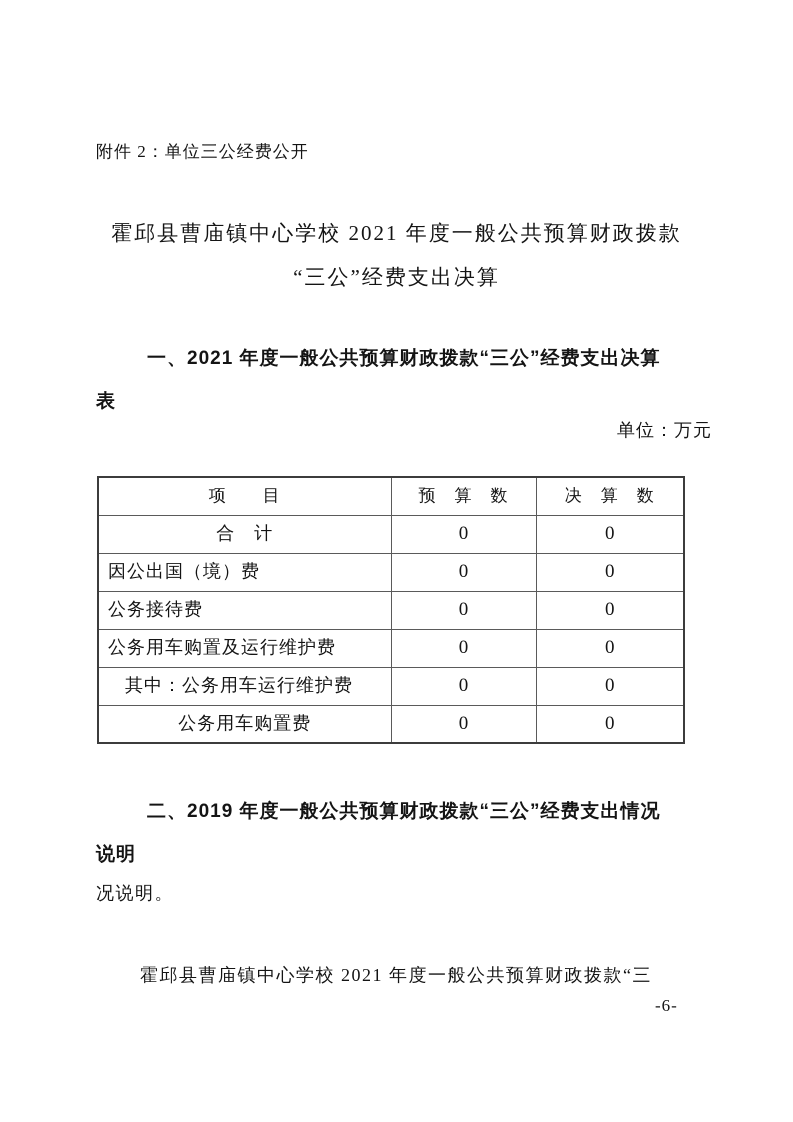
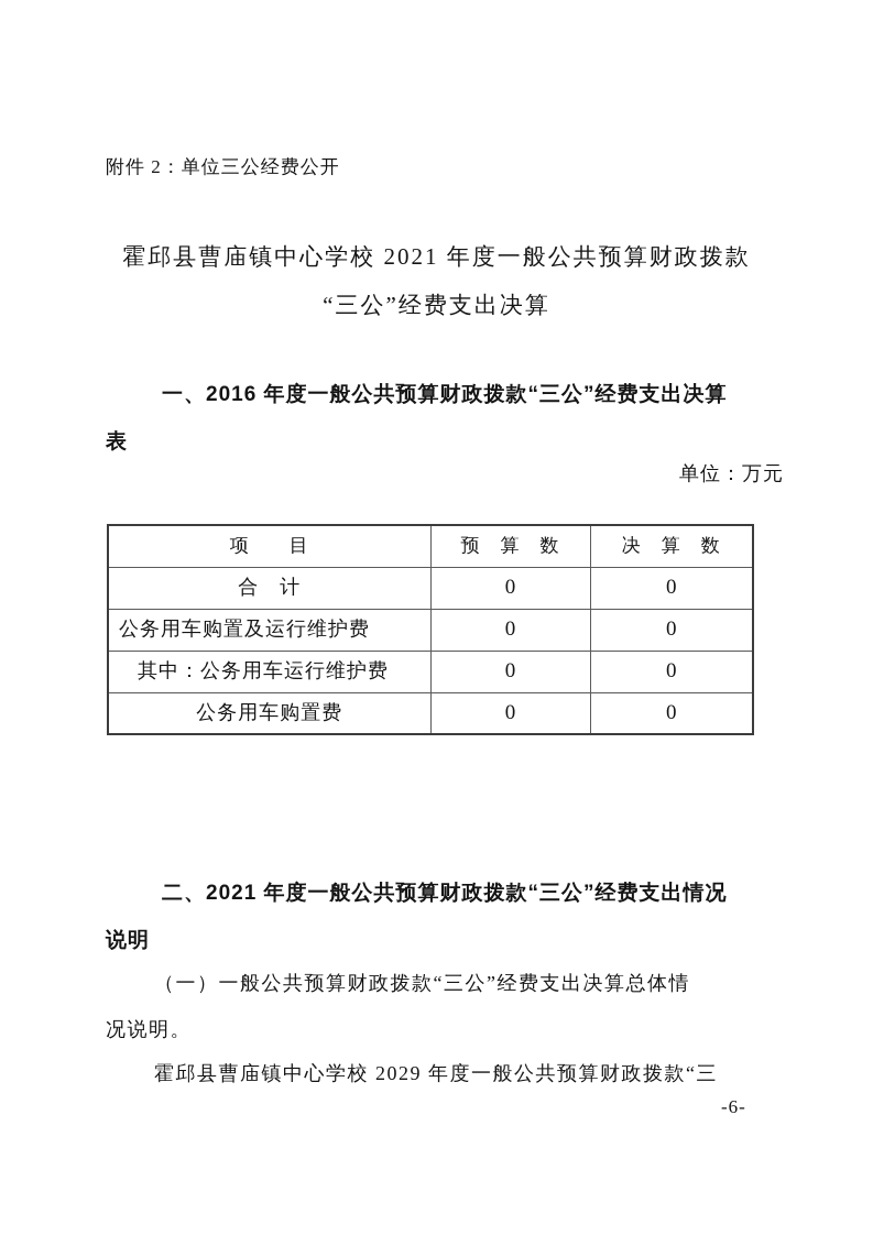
  附件 2：单位三公经费公开
  霍邱县曹庙镇中心学校 2021 年度一般公共预算财政拨款
  “三公”经费支出决算
- 一、2021 年度一般公共预算财政拨款“三公”经费支出决算
+ 一、2016 年度一般公共预算财政拨款“三公”经费支出决算
  表
  单位：万元
  项 目	预 算 数	决 算 数
  合 计	0	0
- 因公出国（境）费	0	0
- 公务接待费	0	0
  公务用车购置及运行维护费	0	0
  其中：公务用车运行维护费	0	0
  公务用车购置费	0	0
- 二、2019 年度一般公共预算财政拨款“三公”经费支出情况
+ 二、2021 年度一般公共预算财政拨款“三公”经费支出情况
  说明
+ （一）一般公共预算财政拨款“三公”经费支出决算总体情
  况说明。
- 霍邱县曹庙镇中心学校 2021 年度一般公共预算财政拨款“三
+ 霍邱县曹庙镇中心学校 2029 年度一般公共预算财政拨款“三
  -6-
